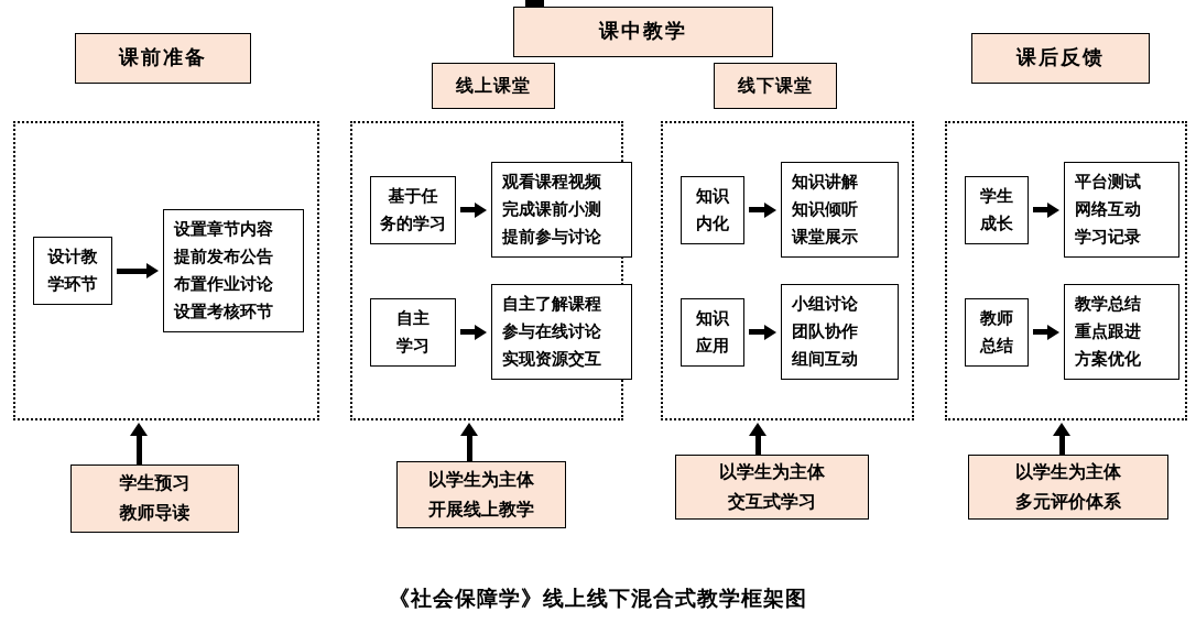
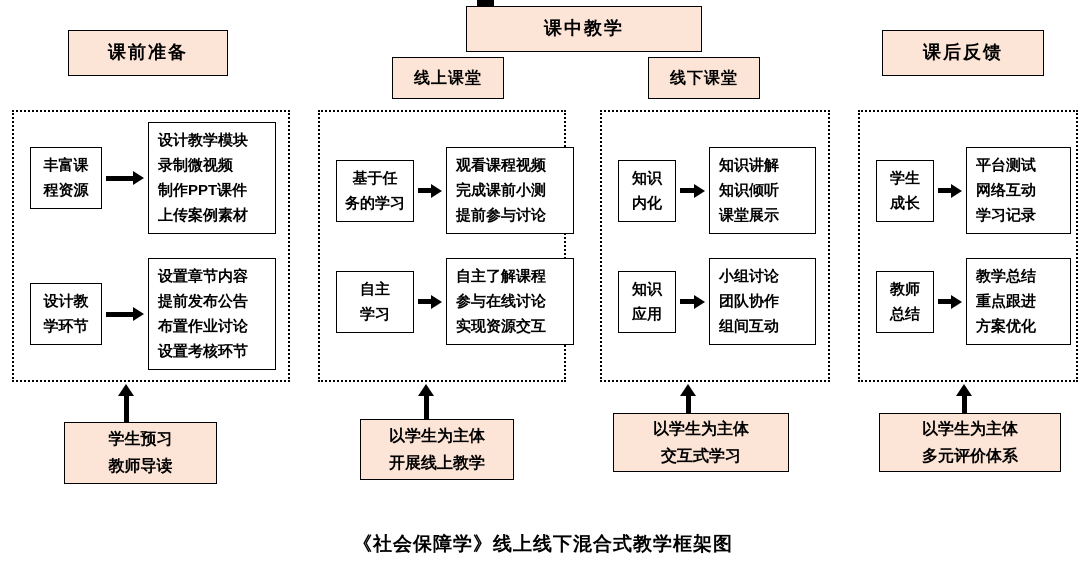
  课前准备
  课中教学
  线上课堂
  线下课堂
  课后反馈
+ 丰富课
+ 程资源
+ 设计教学模块
+ 录制微视频
+ 制作PPT课件
+ 上传案例素材
  设计教
  学环节
  设置章节内容
  提前发布公告
  布置作业讨论
  设置考核环节
  基于任
  务的学习
  观看课程视频
  完成课前小测
  提前参与讨论
  自主
  学习
  自主了解课程
  参与在线讨论
  实现资源交互
  知识
  内化
  知识讲解
  知识倾听
  课堂展示
  知识
  应用
  小组讨论
  团队协作
  组间互动
  学生
  成长
  平台测试
  网络互动
  学习记录
  教师
  总结
  教学总结
  重点跟进
  方案优化
  学生预习
  教师导读
  以学生为主体
  开展线上教学
  以学生为主体
  交互式学习
  以学生为主体
  多元评价体系
  《社会保障学》线上线下混合式教学框架图
